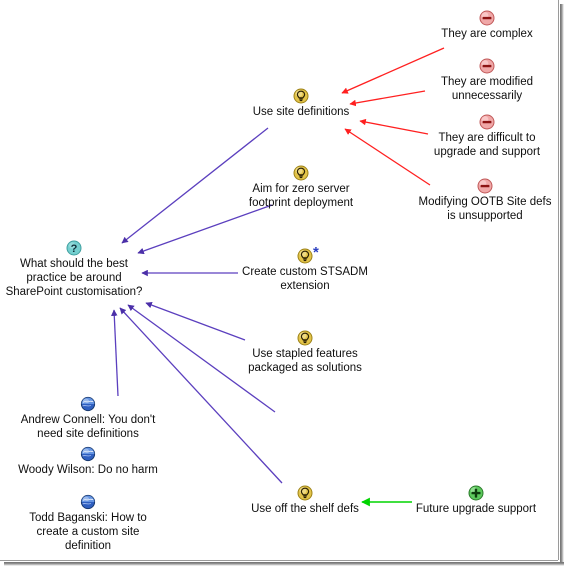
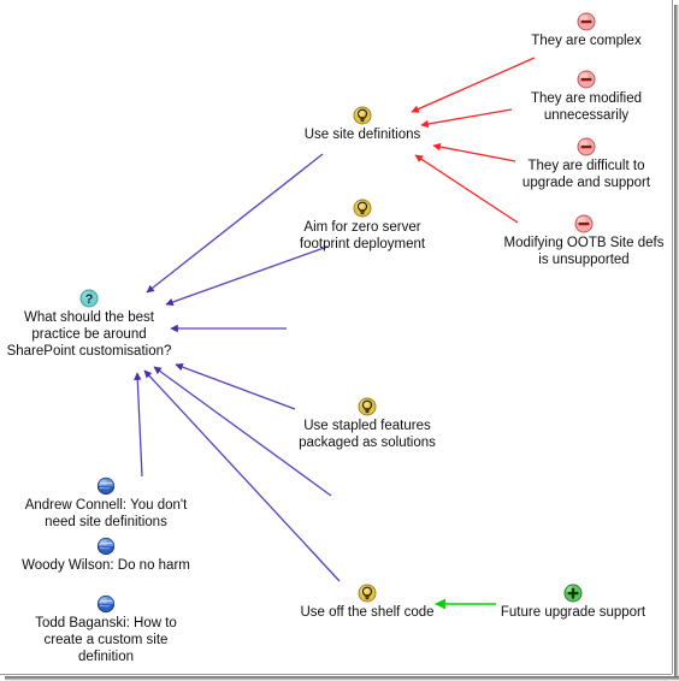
  ?
  What should the best
  practice be around
  SharePoint customisation?
  Use site definitions
  Aim for zero server
  footprint deployment
- *
- Create custom STSADM
- extension
  Use stapled features
  packaged as solutions
- Use off the shelf defs
+ Use off the shelf code
  They are complex
  They are modified
  unnecessarily
  They are difficult to
  upgrade and support
  Modifying OOTB Site defs
  is unsupported
  Future upgrade support
  Andrew Connell: You don't
  need site definitions
  Woody Wilson: Do no harm
  Todd Baganski: How to
  create a custom site
  definition
